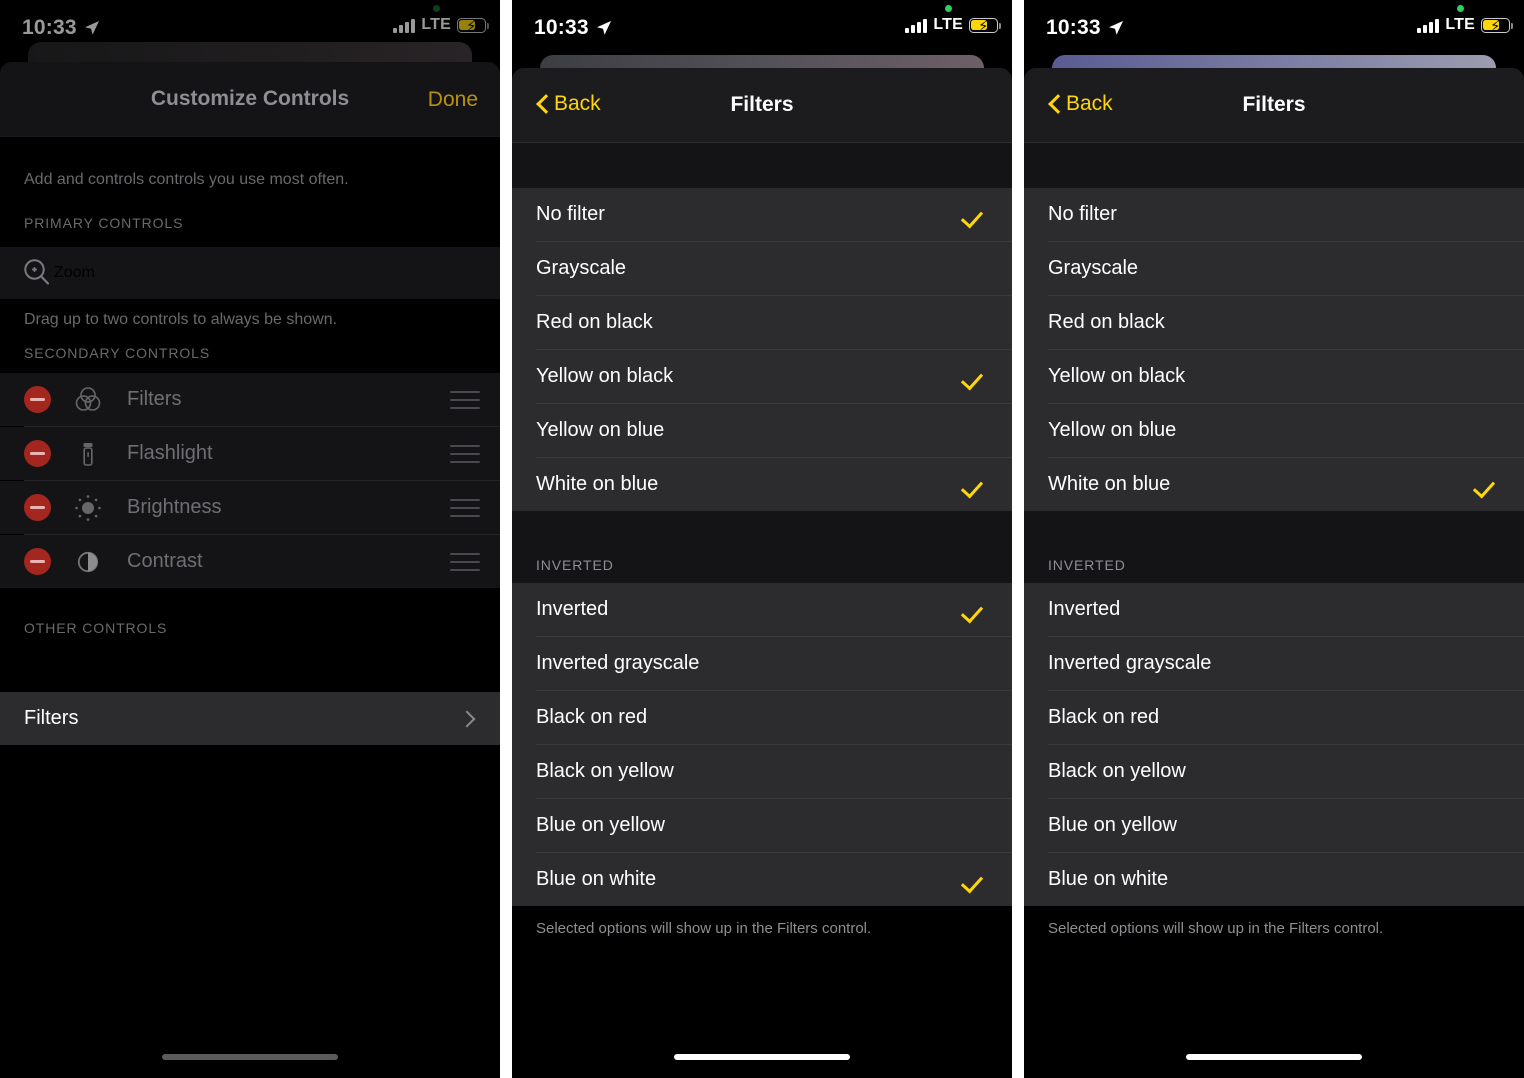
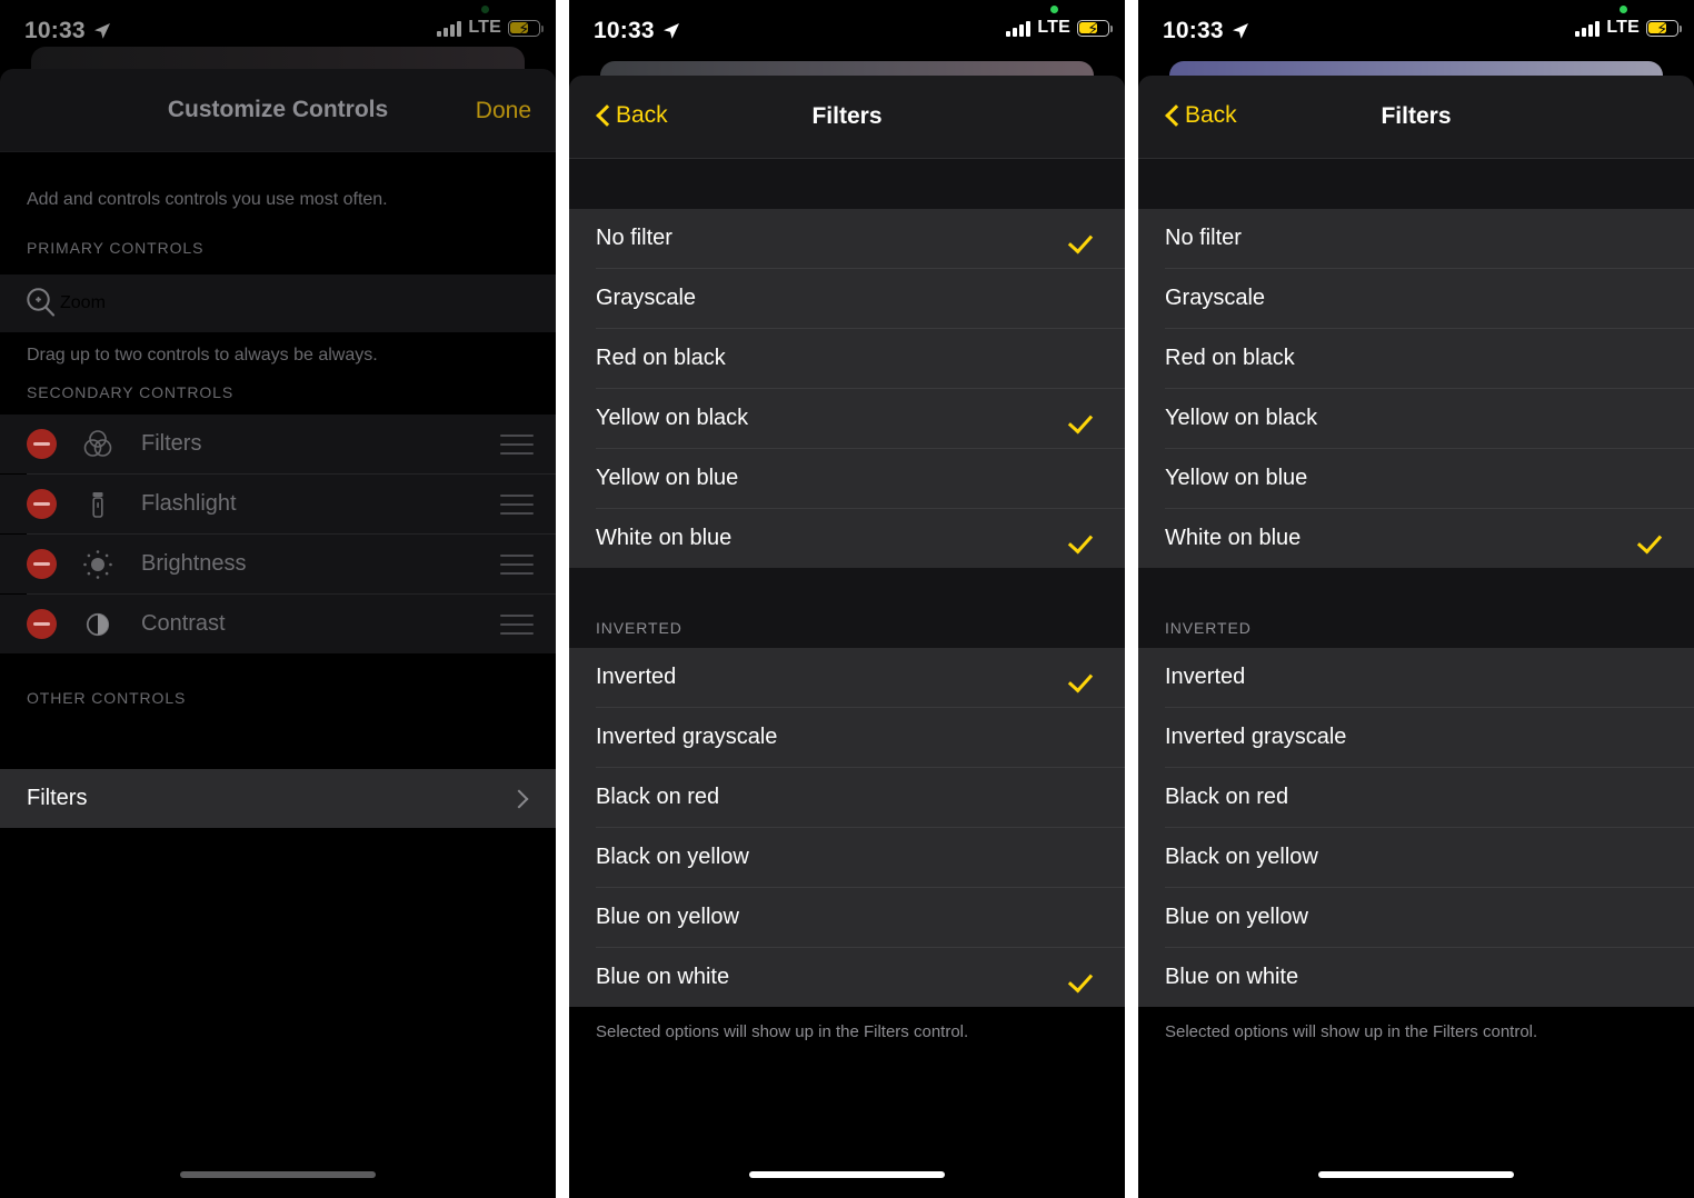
  10:33
  LTE
  ⚡
  Customize Controls
  Done
  Add and controls controls you use most often.
  PRIMARY CONTROLS
- Drag up to two controls to always be shown.
+ Drag up to two controls to always be always.
  SECONDARY CONTROLS
  Filters
  Flashlight
  Brightness
  Contrast
  OTHER CONTROLS
  Filters
  10:33
  LTE
  ⚡
  Back
  Filters
  No filter
  Grayscale
  Red on black
  Yellow on black
  Yellow on blue
  White on blue
  INVERTED
  Inverted
  Inverted grayscale
  Black on red
  Black on yellow
  Blue on yellow
  Blue on white
  Selected options will show up in the Filters control.
  10:33
  LTE
  ⚡
  Back
  Filters
  No filter
  Grayscale
  Red on black
  Yellow on black
  Yellow on blue
  White on blue
  INVERTED
  Inverted
  Inverted grayscale
  Black on red
  Black on yellow
  Blue on yellow
  Blue on white
  Selected options will show up in the Filters control.
